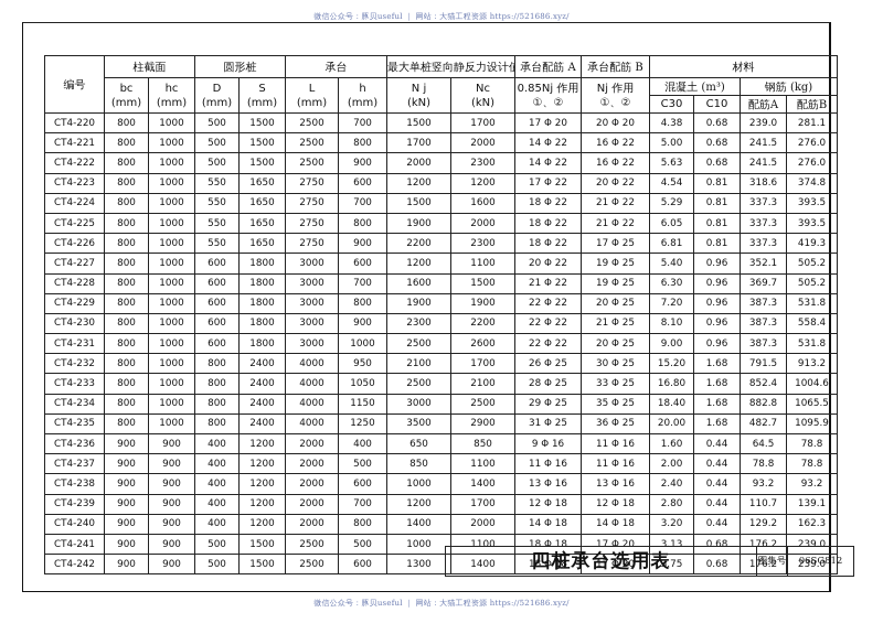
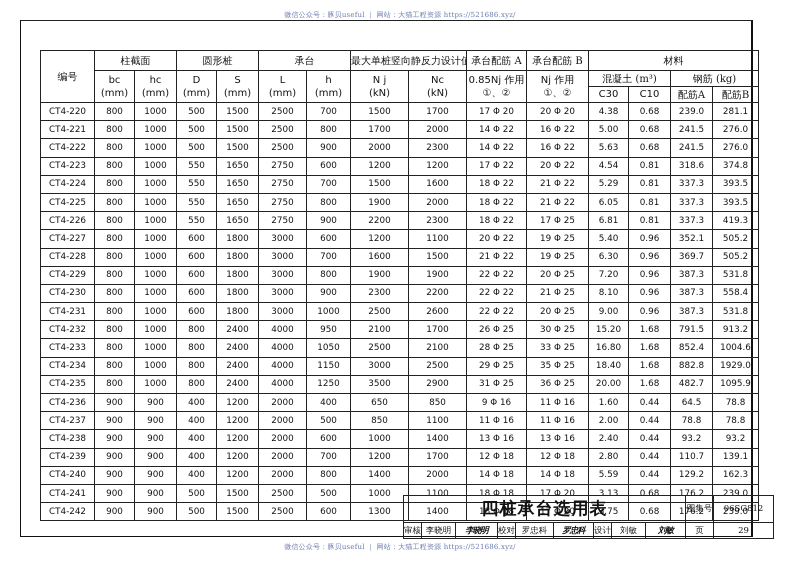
  微信公众号：豚贝useful ｜ 网站：大猫工程资源 https://521686.xyz/
  编号	柱截面	圆形桩	承台	最大单桩竖向静反力设计值	承台配筋 A	承台配筋 B	材料
  bc(mm)	hc(mm)	D(mm)	S(mm)	L(mm)	h(mm)	N j(kN)	Nc(kN)	0.85Nj 作用①、②	Nj 作用①、②	混凝土 (m³)	钢筋 (kg)
  C30	C10	配筋A	配筋B
  CT4-220	800	1000	500	1500	2500	700	1500	1700	17 Φ 20	20 Φ 20	4.38	0.68	239.0	281.1
  CT4-221	800	1000	500	1500	2500	800	1700	2000	14 Φ 22	16 Φ 22	5.00	0.68	241.5	276.0
  CT4-222	800	1000	500	1500	2500	900	2000	2300	14 Φ 22	16 Φ 22	5.63	0.68	241.5	276.0
  CT4-223	800	1000	550	1650	2750	600	1200	1200	17 Φ 22	20 Φ 22	4.54	0.81	318.6	374.8
  CT4-224	800	1000	550	1650	2750	700	1500	1600	18 Φ 22	21 Φ 22	5.29	0.81	337.3	393.5
  CT4-225	800	1000	550	1650	2750	800	1900	2000	18 Φ 22	21 Φ 22	6.05	0.81	337.3	393.5
  CT4-226	800	1000	550	1650	2750	900	2200	2300	18 Φ 22	17 Φ 25	6.81	0.81	337.3	419.3
  CT4-227	800	1000	600	1800	3000	600	1200	1100	20 Φ 22	19 Φ 25	5.40	0.96	352.1	505.2
  CT4-228	800	1000	600	1800	3000	700	1600	1500	21 Φ 22	19 Φ 25	6.30	0.96	369.7	505.2
  CT4-229	800	1000	600	1800	3000	800	1900	1900	22 Φ 22	20 Φ 25	7.20	0.96	387.3	531.8
  CT4-230	800	1000	600	1800	3000	900	2300	2200	22 Φ 22	21 Φ 25	8.10	0.96	387.3	558.4
  CT4-231	800	1000	600	1800	3000	1000	2500	2600	22 Φ 22	20 Φ 25	9.00	0.96	387.3	531.8
  CT4-232	800	1000	800	2400	4000	950	2100	1700	26 Φ 25	30 Φ 25	15.20	1.68	791.5	913.2
  CT4-233	800	1000	800	2400	4000	1050	2500	2100	28 Φ 25	33 Φ 25	16.80	1.68	852.4	1004.6
- CT4-234	800	1000	800	2400	4000	1150	3000	2500	29 Φ 25	35 Φ 25	18.40	1.68	882.8	1065.5
+ CT4-234	800	1000	800	2400	4000	1150	3000	2500	29 Φ 25	35 Φ 25	18.40	1.68	882.8	1929.0
  CT4-235	800	1000	800	2400	4000	1250	3500	2900	31 Φ 25	36 Φ 25	20.00	1.68	482.7	1095.9
  CT4-236	900	900	400	1200	2000	400	650	850	9 Φ 16	11 Φ 16	1.60	0.44	64.5	78.8
  CT4-237	900	900	400	1200	2000	500	850	1100	11 Φ 16	11 Φ 16	2.00	0.44	78.8	78.8
  CT4-238	900	900	400	1200	2000	600	1000	1400	13 Φ 16	13 Φ 16	2.40	0.44	93.2	93.2
  CT4-239	900	900	400	1200	2000	700	1200	1700	12 Φ 18	12 Φ 18	2.80	0.44	110.7	139.1
- CT4-240	900	900	400	1200	2000	800	1400	2000	14 Φ 18	14 Φ 18	3.20	0.44	129.2	162.3
+ CT4-240	900	900	400	1200	2000	800	1400	2000	14 Φ 18	14 Φ 18	5.59	0.44	129.2	162.3
  CT4-241	900	900	500	1500	2500	500	1000	1100	18 Φ 18	17 Φ 20	3.13	0.68	176.2	239.0
  CT4-242	900	900	500	1500	2500	600	1300	1400	18 Φ 18	17 Φ 20	3.75	0.68	176.2	239.0
  四桩承台选用表	图集号	06SG812
+ 审核	李晓明	李晓明	校对	罗忠科	罗忠科	设计	刘敏	刘敏	页	29
  微信公众号：豚贝useful ｜ 网站：大猫工程资源 https://521686.xyz/
